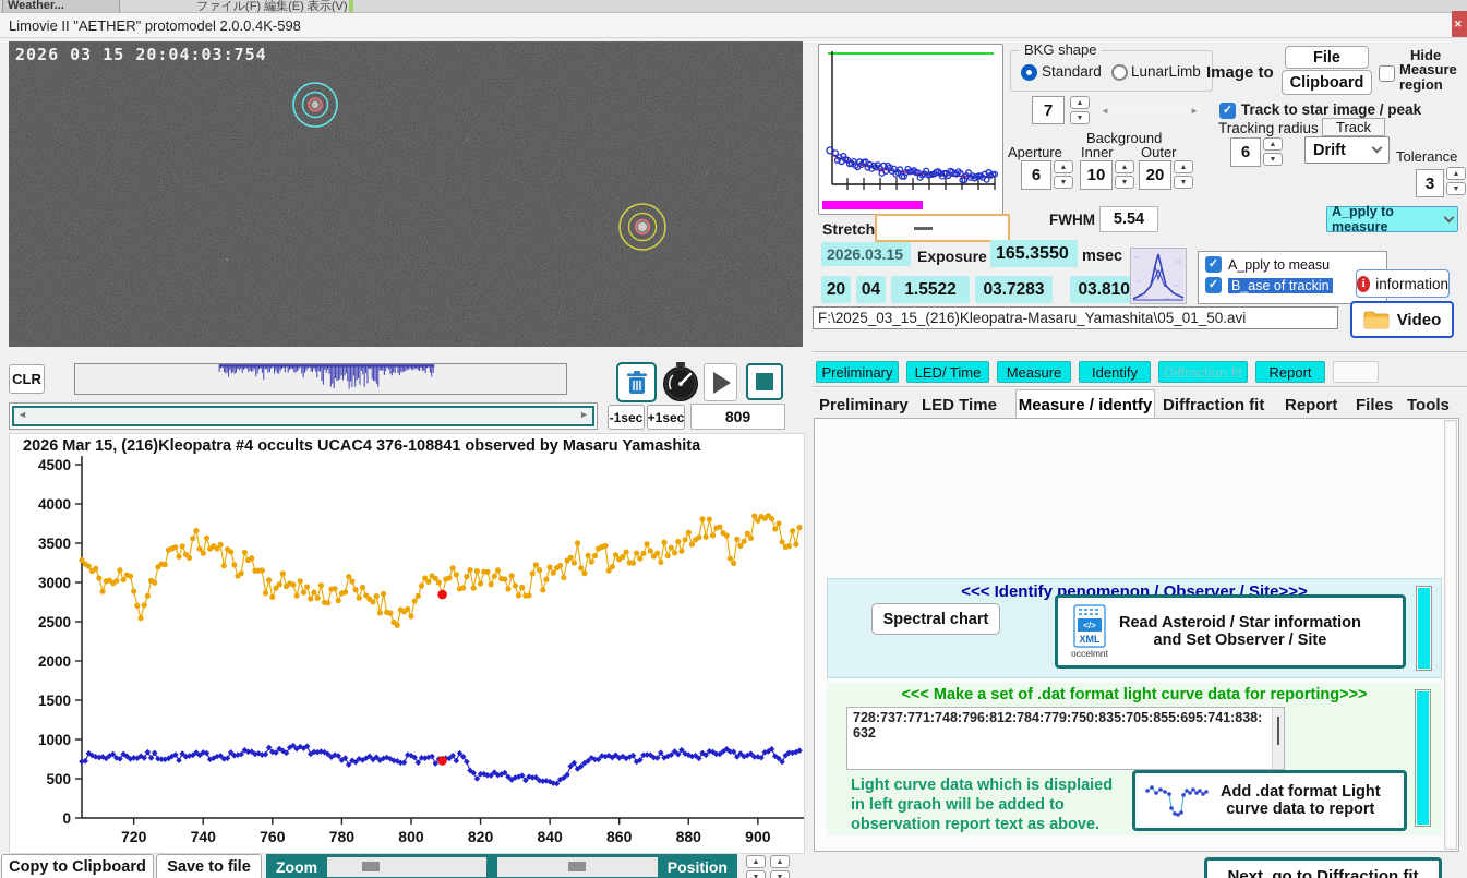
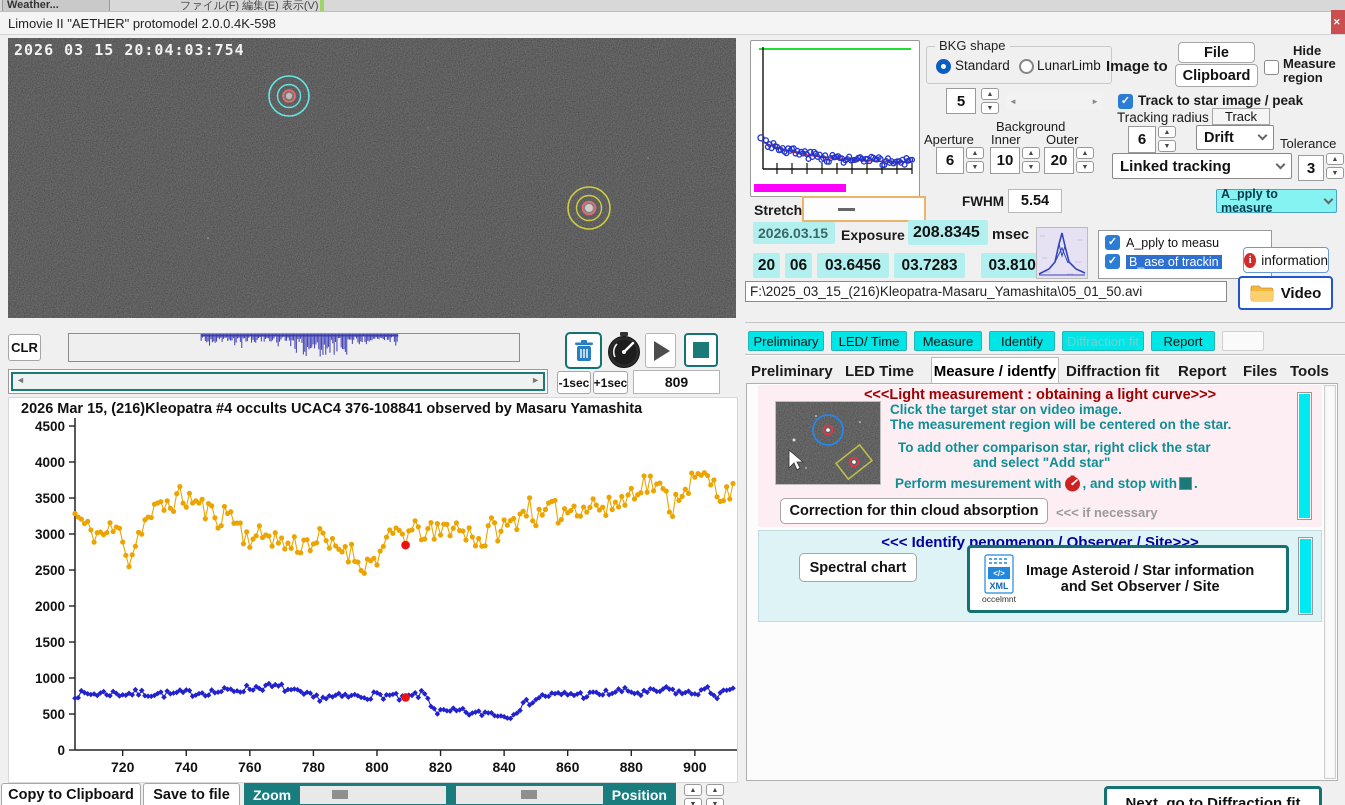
  Weather...
  ファイル(F) 編集(E) 表示(V)
  Limovie II "AETHER" protomodel 2.0.0.4K-598
  ✕
  2026 03 15 20:04:03:754
  CLR
  ◄
  ►
  -1sec
  +1sec
  809
  2026 Mar 15, (216)Kleopatra #4 occults UCAC4 376-108841 observed by Masaru Yamashita
  0
  500
  1000
  1500
  2000
  2500
  3000
  3500
  4000
  4500
  720
  740
  760
  780
  800
  820
  840
  860
  880
  900
  Copy to Clipboard
  Save to file
  Zoom
  Position
  BKG shape
  Standard
  LunarLimb
  Image to
  File
  Clipboard
  Hide
  Measure
  region
- 7
+ 5
  ◄
  ►
  ✓
  Track to star image / peak
  Tracking radius
  Track
  Background
  Aperture
  Inner
  Outer
  6
  10
  20
  6
  Drift
  Tolerance
+ Linked tracking
  3
  Stretch
  FWHM
  5.54
  A_pply to measure
  2026.03.15
  Exposure
- 165.3550
+ 208.8345
  msec
  20
- 04
+ 06
- 1.5522
+ 03.6456
  03.7283
  03.810
  ✓
  A_pply to measu
  ✓
  B_ase of trackin
  i
  information
  F:\2025_03_15_(216)Kleopatra-Masaru_Yamashita\05_01_50.avi
  Video
  Preliminary
  LED/ Time
  Measure
  Identify
  Diffraction fit
  Report
  Preliminary
  LED Time
  Measure / identfy
  Diffraction fit
  Report
  Files
  Tools
+ <<<Light measurement : obtaining a light curve>>>
+ Click the target star on video image.
+ The measurement region will be centered on the star.
+ To add other comparison star, right click the star
+ and select "Add star"
+ Perform mesurement with
+ , and stop with
+ .
+ Correction for thin cloud absorption
+ <<< if necessary
  <<< Identify penomenon / Observer / Site>>>
  Spectral chart
  </>
  XML
  occelmnt
- Read Asteroid / Star information
+ Image Asteroid / Star information
  and Set Observer / Site
- <<< Make a set of .dat format light curve data for reporting>>>
- 728:737:771:748:796:812:784:779:750:835:705:855:695:741:838:
- 632
- Light curve data which is displaied
- in left graoh will be added to
- observation report text as above.
- Add .dat format Light
- curve data to report
  Next, go to Diffraction fit
